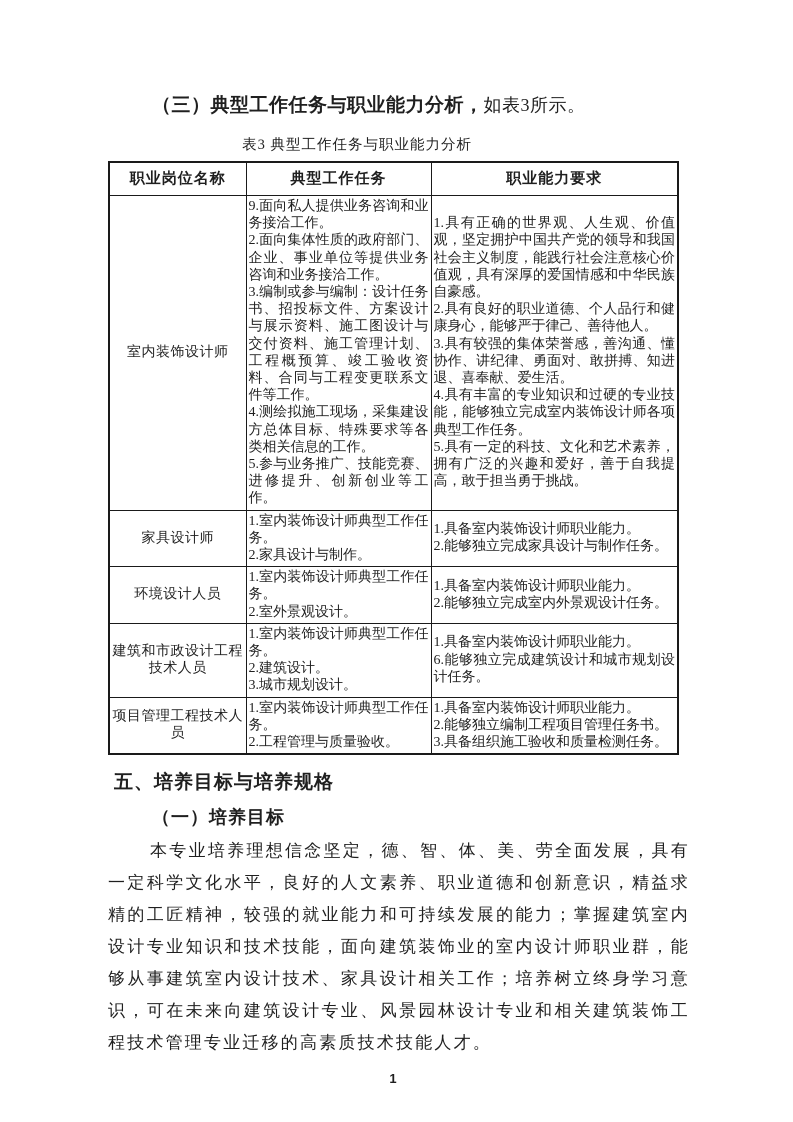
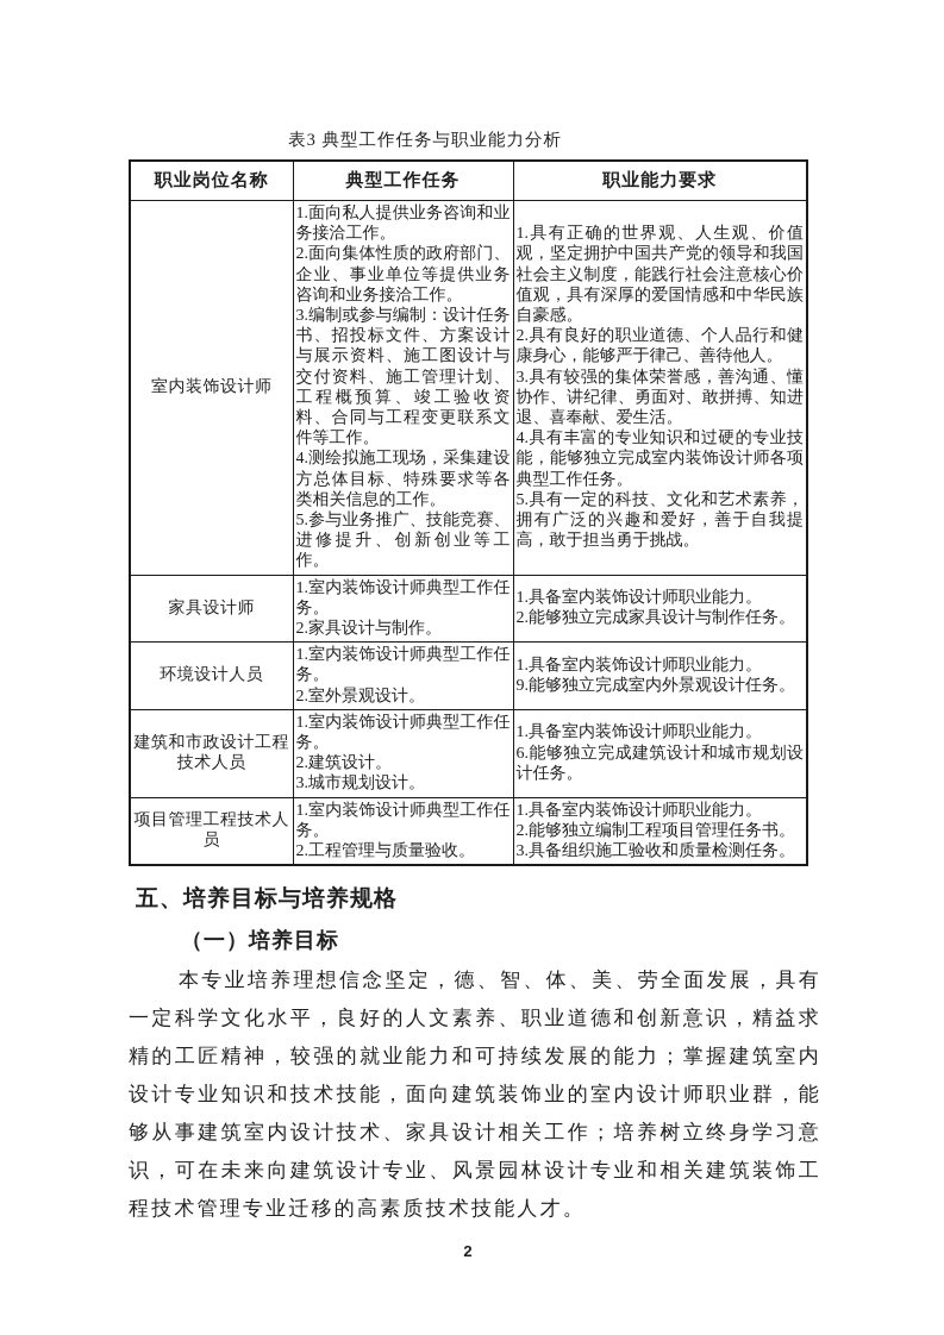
- （三）典型工作任务与职业能力分析，如表3所示。
  表3 典型工作任务与职业能力分析
  职业岗位名称	典型工作任务	职业能力要求
- 室内装饰设计师	9.面向私人提供业务咨询和业务接洽工作。2.面向集体性质的政府部门、企业、事业单位等提供业务咨询和业务接洽工作。3.编制或参与编制：设计任务书、招投标文件、方案设计与展示资料、施工图设计与交付资料、施工管理计划、工程概预算、竣工验收资料、合同与工程变更联系文件等工作。4.测绘拟施工现场，采集建设方总体目标、特殊要求等各类相关信息的工作。5.参与业务推广、技能竞赛、进修提升、创新创业等工作。	1.具有正确的世界观、人生观、价值观，坚定拥护中国共产党的领导和我国社会主义制度，能践行社会注意核心价值观，具有深厚的爱国情感和中华民族自豪感。2.具有良好的职业道德、个人品行和健康身心，能够严于律己、善待他人。3.具有较强的集体荣誉感，善沟通、懂协作、讲纪律、勇面对、敢拼搏、知进退、喜奉献、爱生活。4.具有丰富的专业知识和过硬的专业技能，能够独立完成室内装饰设计师各项典型工作任务。5.具有一定的科技、文化和艺术素养，拥有广泛的兴趣和爱好，善于自我提高，敢于担当勇于挑战。
+ 室内装饰设计师	1.面向私人提供业务咨询和业务接洽工作。2.面向集体性质的政府部门、企业、事业单位等提供业务咨询和业务接洽工作。3.编制或参与编制：设计任务书、招投标文件、方案设计与展示资料、施工图设计与交付资料、施工管理计划、工程概预算、竣工验收资料、合同与工程变更联系文件等工作。4.测绘拟施工现场，采集建设方总体目标、特殊要求等各类相关信息的工作。5.参与业务推广、技能竞赛、进修提升、创新创业等工作。	1.具有正确的世界观、人生观、价值观，坚定拥护中国共产党的领导和我国社会主义制度，能践行社会注意核心价值观，具有深厚的爱国情感和中华民族自豪感。2.具有良好的职业道德、个人品行和健康身心，能够严于律己、善待他人。3.具有较强的集体荣誉感，善沟通、懂协作、讲纪律、勇面对、敢拼搏、知进退、喜奉献、爱生活。4.具有丰富的专业知识和过硬的专业技能，能够独立完成室内装饰设计师各项典型工作任务。5.具有一定的科技、文化和艺术素养，拥有广泛的兴趣和爱好，善于自我提高，敢于担当勇于挑战。
  家具设计师	1.室内装饰设计师典型工作任务。2.家具设计与制作。	1.具备室内装饰设计师职业能力。2.能够独立完成家具设计与制作任务。
- 环境设计人员	1.室内装饰设计师典型工作任务。2.室外景观设计。	1.具备室内装饰设计师职业能力。2.能够独立完成室内外景观设计任务。
+ 环境设计人员	1.室内装饰设计师典型工作任务。2.室外景观设计。	1.具备室内装饰设计师职业能力。9.能够独立完成室内外景观设计任务。
  建筑和市政设计工程技术人员	1.室内装饰设计师典型工作任务。2.建筑设计。3.城市规划设计。	1.具备室内装饰设计师职业能力。6.能够独立完成建筑设计和城市规划设计任务。
  项目管理工程技术人员	1.室内装饰设计师典型工作任务。2.工程管理与质量验收。	1.具备室内装饰设计师职业能力。2.能够独立编制工程项目管理任务书。3.具备组织施工验收和质量检测任务。
  五、培养目标与培养规格
  （一）培养目标
  本专业培养理想信念坚定，德、智、体、美、劳全面发展，具有一定科学文化水平，良好的人文素养、职业道德和创新意识，精益求精的工匠精神，较强的就业能力和可持续发展的能力；掌握建筑室内设计专业知识和技术技能，面向建筑装饰业的室内设计师职业群，能够从事建筑室内设计技术、家具设计相关工作；培养树立终身学习意识，可在未来向建筑设计专业、风景园林设计专业和相关建筑装饰工程技术管理专业迁移的高素质技术技能人才。
- 1
+ 2
